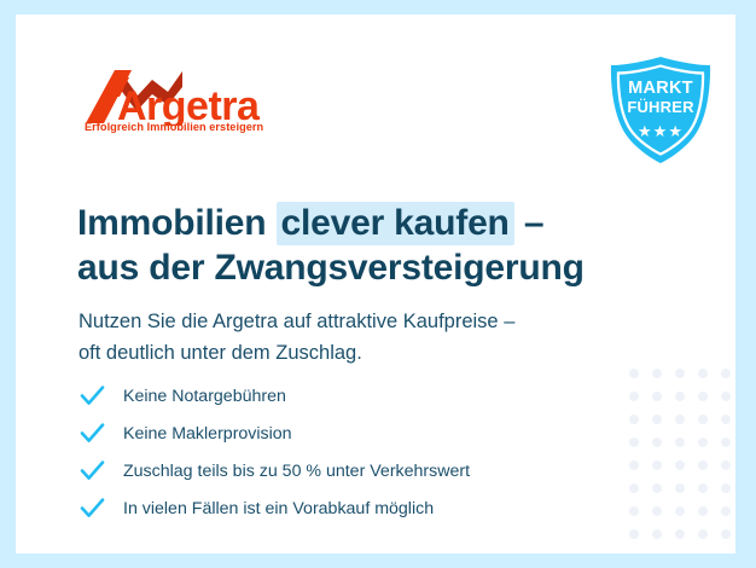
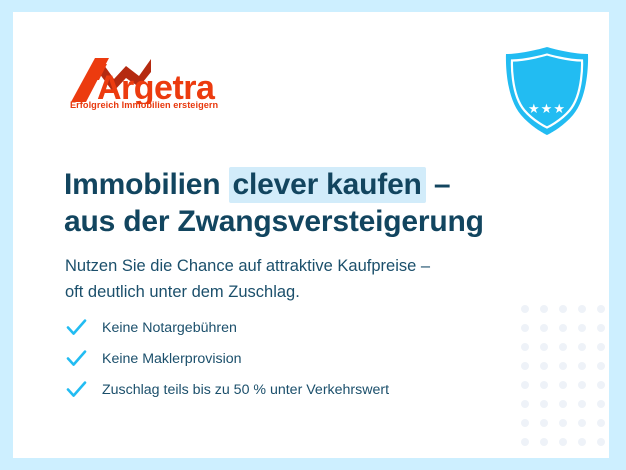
  Argetra
  Erfolgreich Immobilien ersteigern
- MARKT
- FÜHRER
  ★★★
  Immobilien clever kaufen –
  aus der Zwangsversteigerung
- Nutzen Sie die Argetra auf attraktive Kaufpreise –
+ Nutzen Sie die Chance auf attraktive Kaufpreise –
  oft deutlich unter dem Zuschlag.
  Keine Notargebühren
  Keine Maklerprovision
  Zuschlag teils bis zu 50 % unter Verkehrswert
- In vielen Fällen ist ein Vorabkauf möglich
